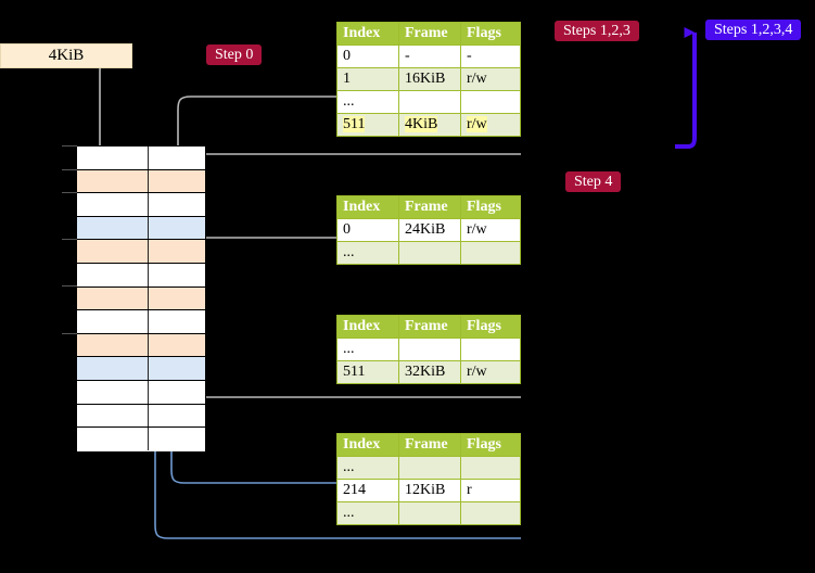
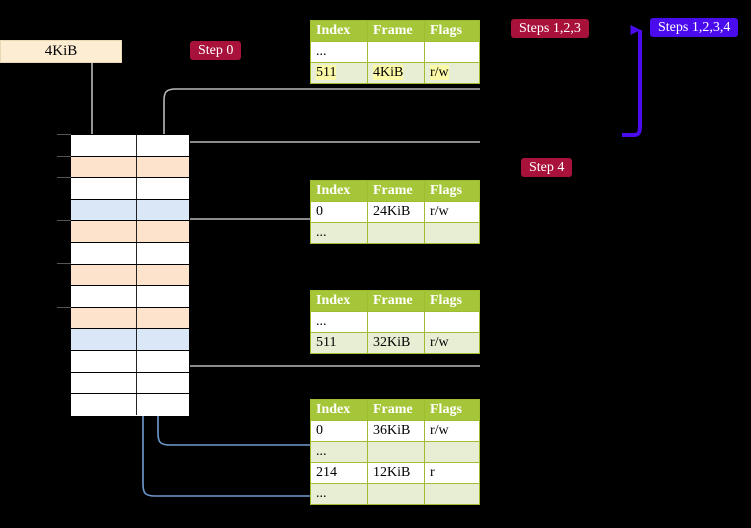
  4KiB
  Step 0
  Step 4
  Steps 1,2,3
  Steps 1,2,3,4
  Index	Frame	Flags
- 0	-	-
- 1	16KiB	r/w
  ...
  511	4KiB	r/w
  Index	Frame	Flags
  0	24KiB	r/w
  ...
  Index	Frame	Flags
  ...
  511	32KiB	r/w
  Index	Frame	Flags
+ 0	36KiB	r/w
  ...
  214	12KiB	r
  ...
